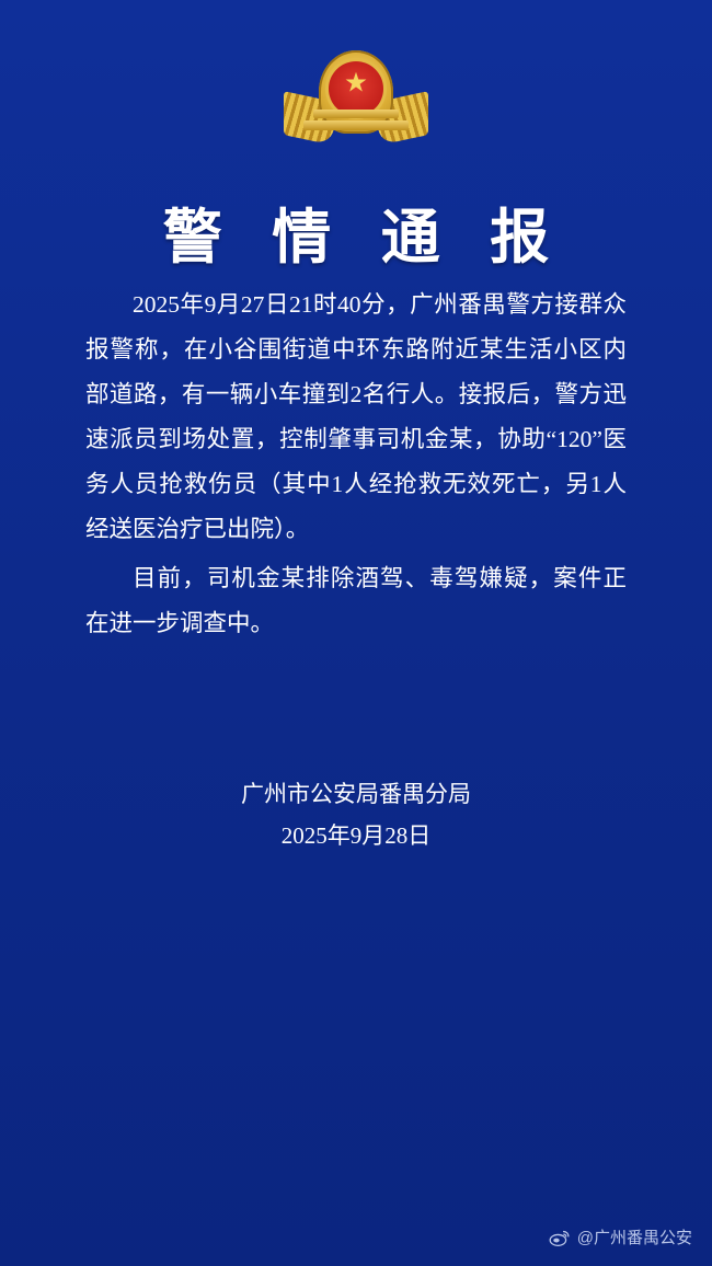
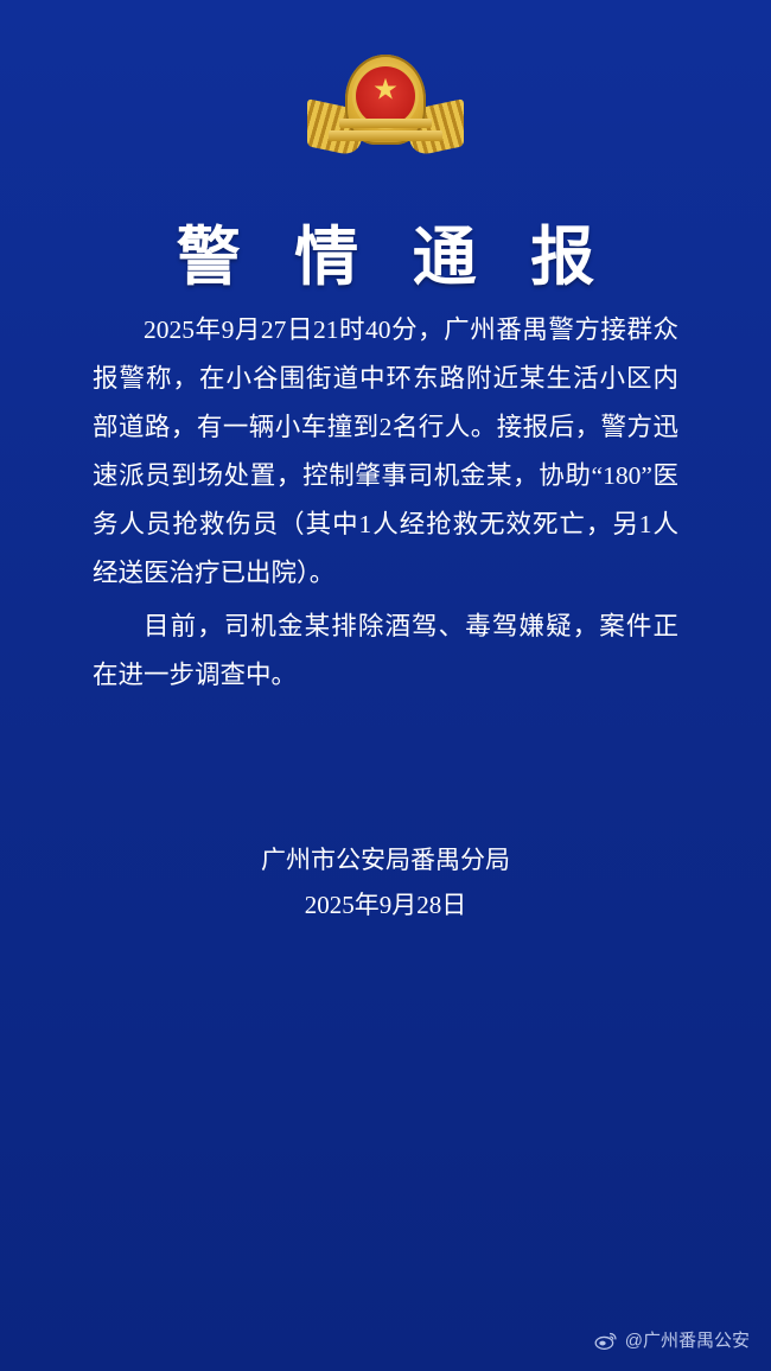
  ★
  警 情 通 报
- 2025年9月27日21时40分，广州番禺警方接群众报警称，在小谷围街道中环东路附近某生活小区内部道路，有一辆小车撞到2名行人。接报后，警方迅速派员到场处置，控制肇事司机金某，协助“120”医务人员抢救伤员（其中1人经抢救无效死亡，另1人经送医治疗已出院）。
+ 2025年9月27日21时40分，广州番禺警方接群众报警称，在小谷围街道中环东路附近某生活小区内部道路，有一辆小车撞到2名行人。接报后，警方迅速派员到场处置，控制肇事司机金某，协助“180”医务人员抢救伤员（其中1人经抢救无效死亡，另1人经送医治疗已出院）。
  目前，司机金某排除酒驾、毒驾嫌疑，案件正在进一步调查中。
  广州市公安局番禺分局
  2025年9月28日
  @广州番禺公安
